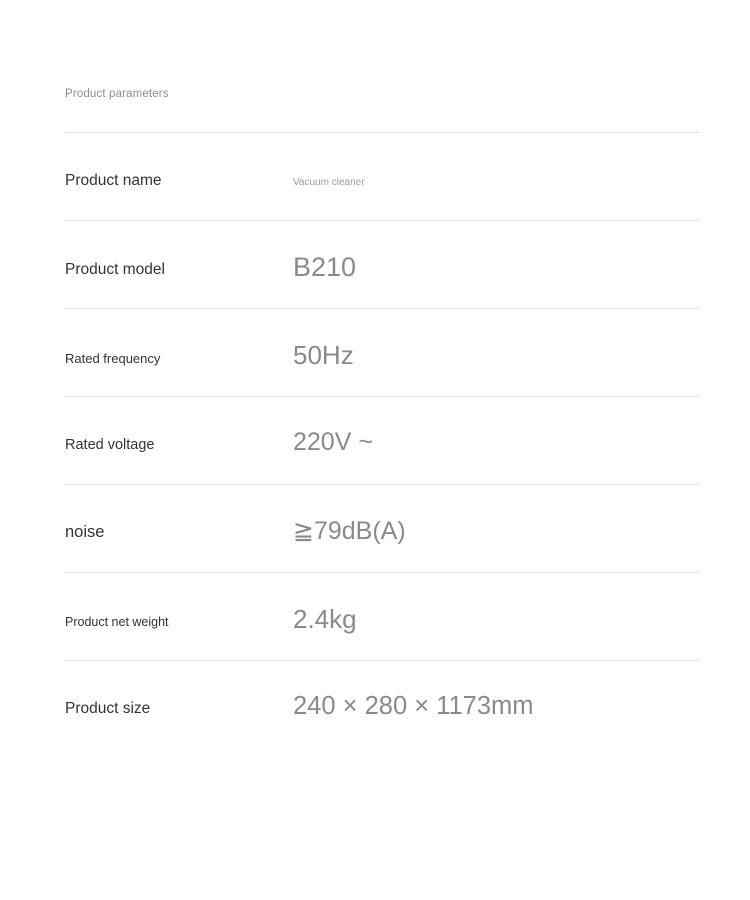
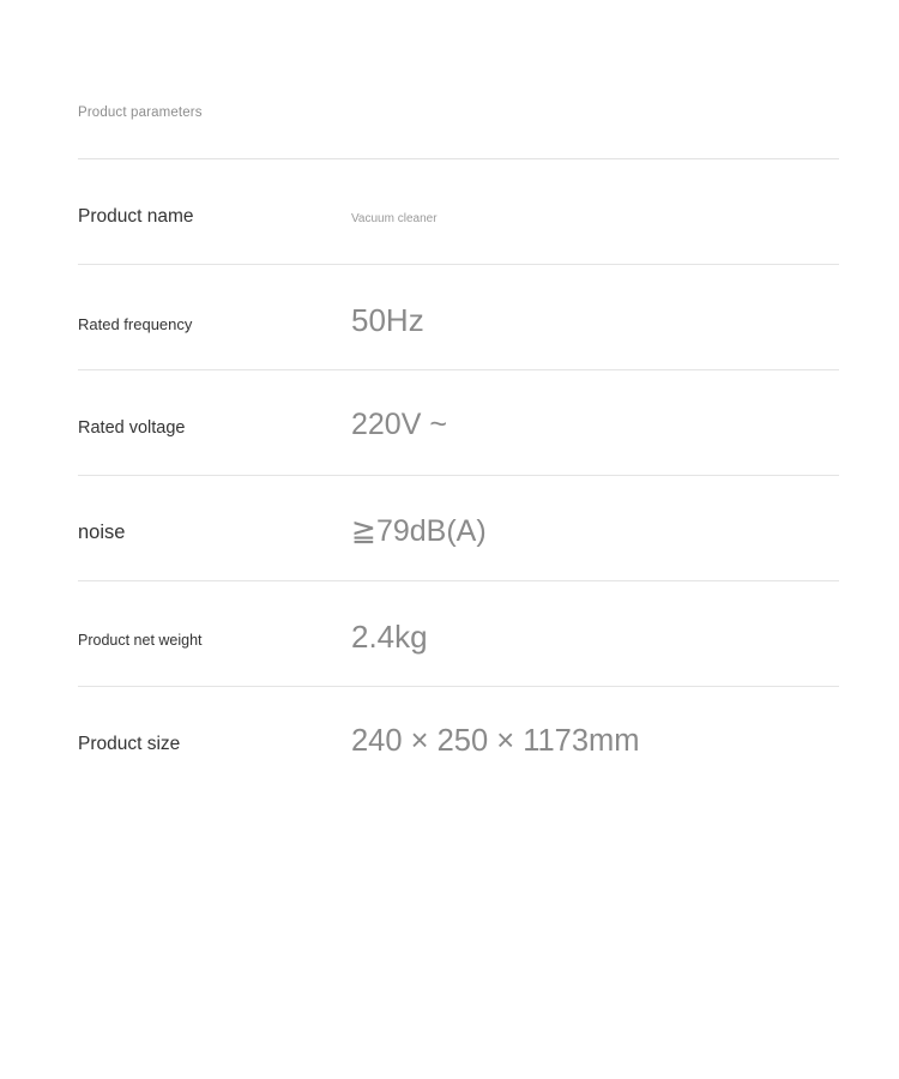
  Product parameters
  Product name
  Vacuum cleaner
- Product model
- B210
  Rated frequency
  50Hz
  Rated voltage
  220V ~
  noise
  ≧79dB(A)
  Product net weight
  2.4kg
  Product size
- 240 × 280 × 1173mm
+ 240 × 250 × 1173mm
